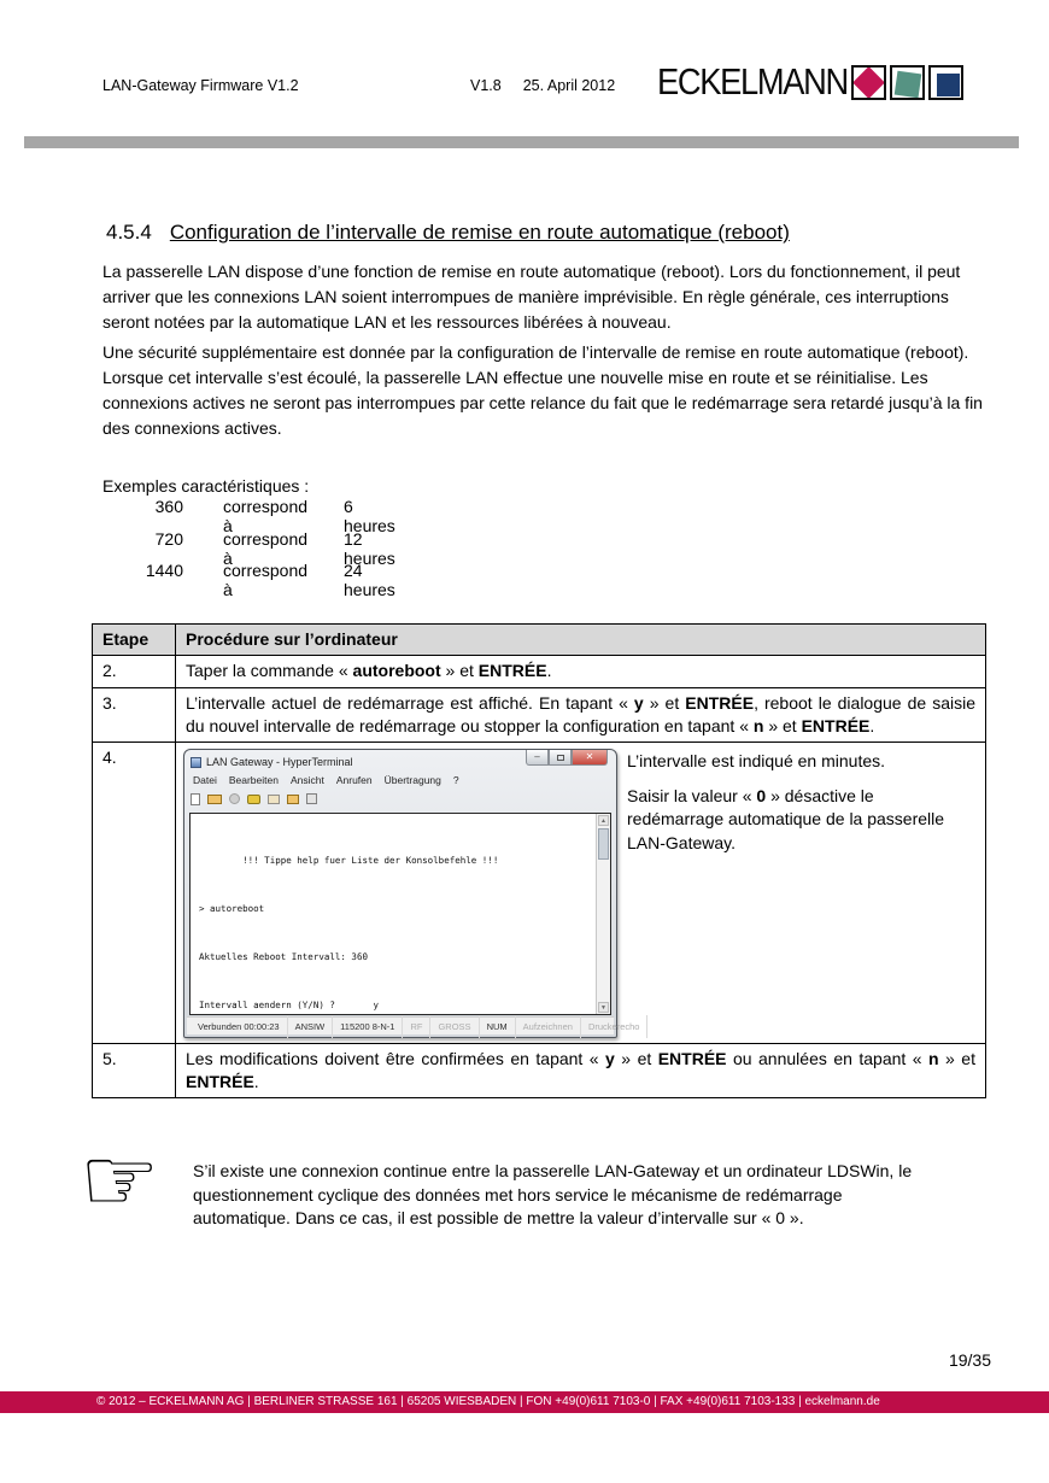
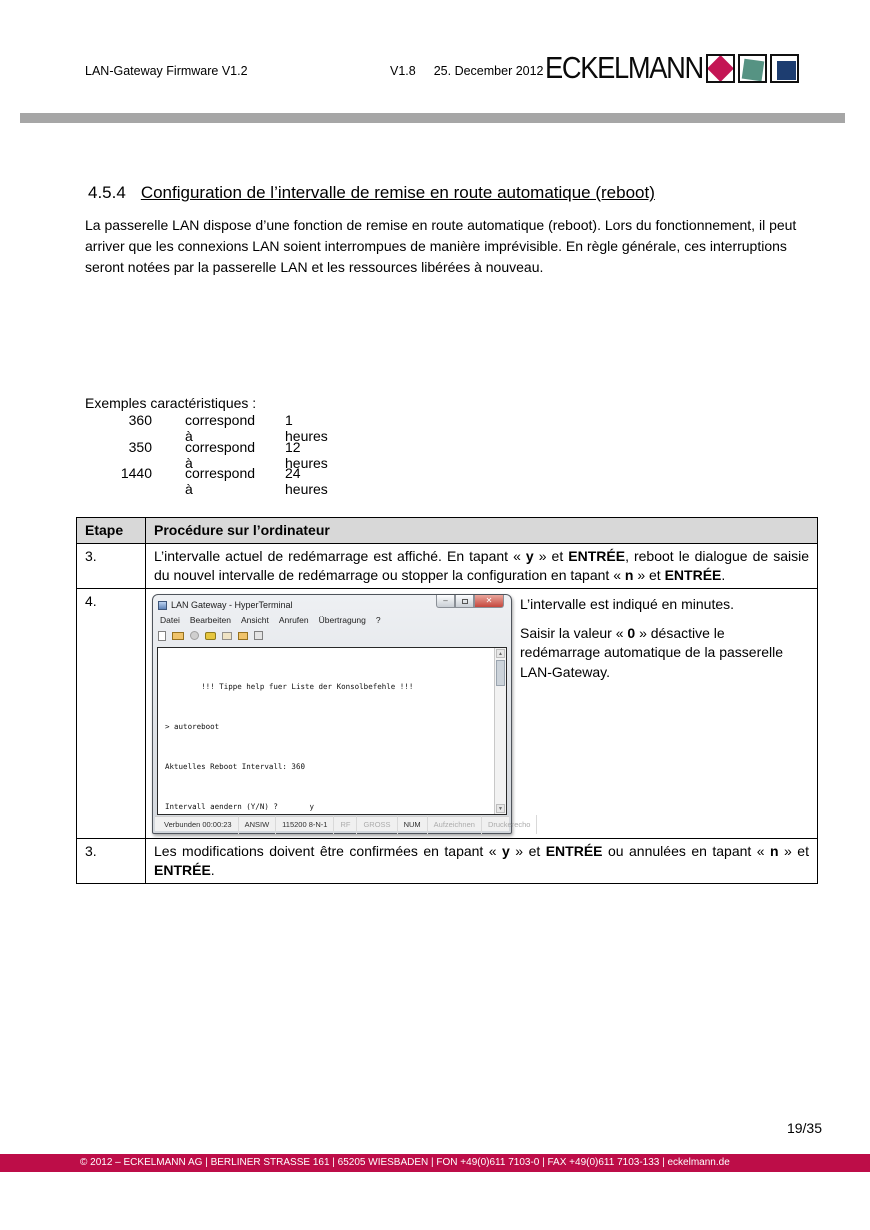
  LAN-Gateway Firmware V1.2
  V1.8
- 25. April 2012
+ 25. December 2012
  ECKELMANN
  4.5.4
  Configuration de l’intervalle de remise en route automatique (reboot)
- La passerelle LAN dispose d’une fonction de remise en route automatique (reboot). Lors du fonctionnement, il peut arriver que les connexions LAN soient interrompues de manière imprévisible. En règle générale, ces interruptions seront notées par la automatique LAN et les ressources libérées à nouveau.
+ La passerelle LAN dispose d’une fonction de remise en route automatique (reboot). Lors du fonctionnement, il peut arriver que les connexions LAN soient interrompues de manière imprévisible. En règle générale, ces interruptions seront notées par la passerelle LAN et les ressources libérées à nouveau.
- Une sécurité supplémentaire est donnée par la configuration de l’intervalle de remise en route automatique (reboot). Lorsque cet intervalle s’est écoulé, la passerelle LAN effectue une nouvelle mise en route et se réinitialise. Les connexions actives ne seront pas interrompues par cette relance du fait que le redémarrage sera retardé jusqu’à la fin des connexions actives.
  Exemples caractéristiques :
  360
  correspond à
- 6 heures
+ 1 heures
- 720
+ 350
  correspond à
  12 heures
  1440
  correspond à
  24 heures
  Etape	Procédure sur l’ordinateur
- 2.	Taper la commande « autoreboot » et ENTRÉE.
  3.	L’intervalle actuel de redémarrage est affiché. En tapant « y » et ENTRÉE, reboot le dialogue de saisie du nouvel intervalle de redémarrage ou stopper la configuration en tapant « n » et ENTRÉE.
- 5.	Les modifications doivent être confirmées en tapant « y » et ENTRÉE ou annulées en tapant « n » et ENTRÉE.
+ 3.	Les modifications doivent être confirmées en tapant « y » et ENTRÉE ou annulées en tapant « n » et ENTRÉE.
- ☞
- S’il existe une connexion continue entre la passerelle LAN-Gateway et un ordinateur LDSWin, le questionnement cyclique des données met hors service le mécanisme de redémarrage automatique. Dans ce cas, il est possible de mettre la valeur d’intervalle sur « 0 ».
  19/35
  © 2012 – ECKELMANN AG | BERLINER STRASSE 161 | 65205 WIESBADEN | FON +49(0)611 7103-0 | FAX +49(0)611 7103-133 | eckelmann.de
